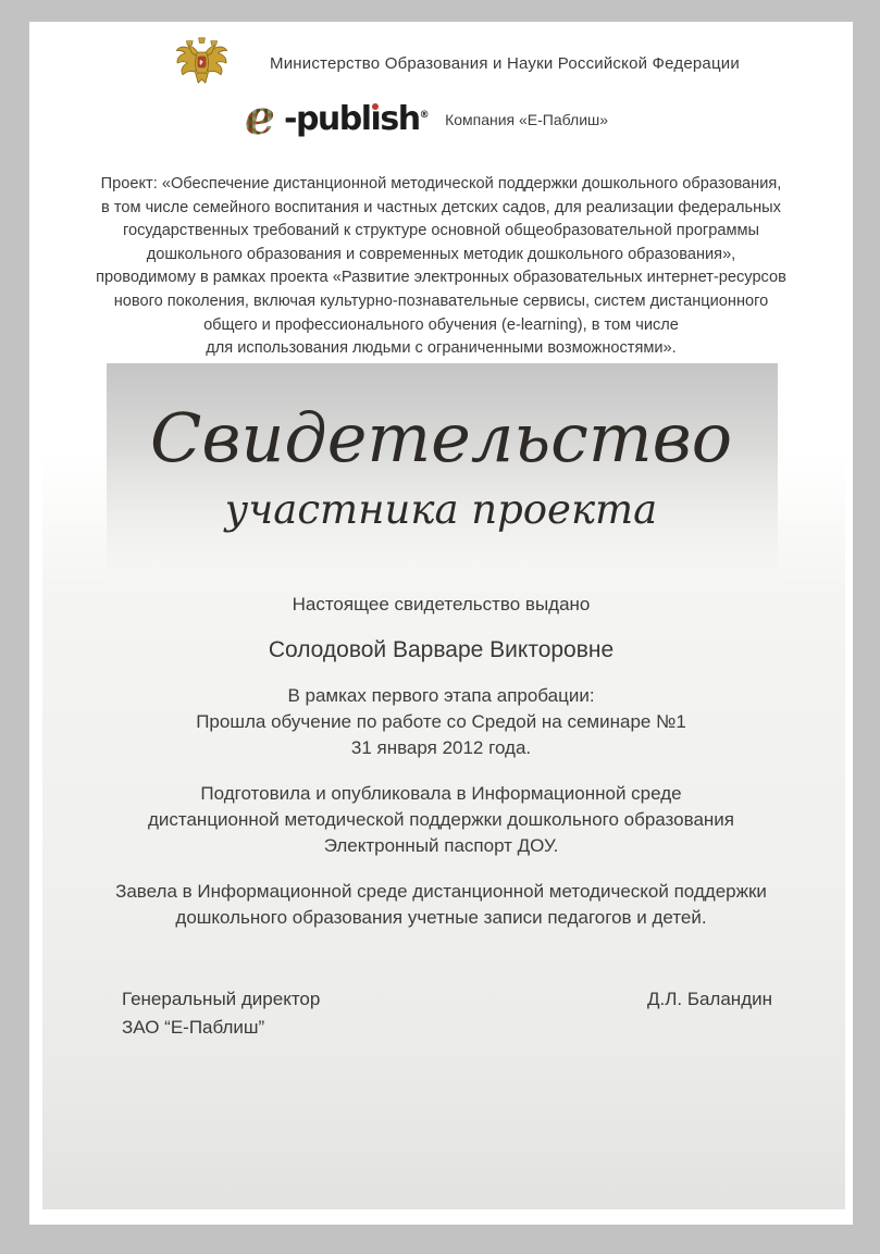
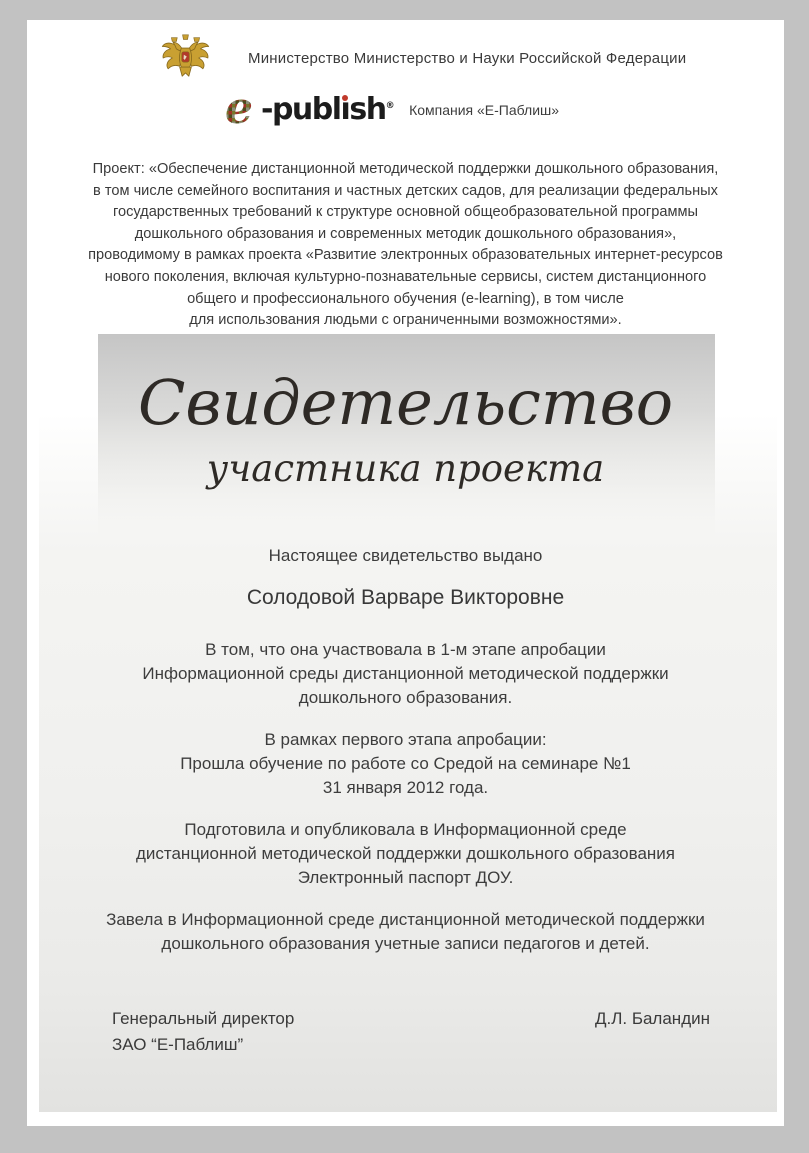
- Министерство Образования и Науки Российской Федерации
+ Министерство Министерство и Науки Российской Федерации
  e
  -publısh®
  Компания «Е-Паблиш»
  Проект: «Обеспечение дистанционной методической поддержки дошкольного образования,
  в том числе семейного воспитания и частных детских садов, для реализации федеральных
  государственных требований к структуре основной общеобразовательной программы
  дошкольного образования и современных методик дошкольного образования»,
  проводимому в рамках проекта «Развитие электронных образовательных интернет-ресурсов
  нового поколения, включая культурно-познавательные сервисы, систем дистанционного
  общего и профессионального обучения (e-learning), в том числе
  для использования людьми с ограниченными возможностями».
  Свидетельство
  участника проекта
  Настоящее свидетельство выдано
  Солодовой Варваре Викторовне
+ В том, что она участвовала в 1-м этапе апробации
+ Информационной среды дистанционной методической поддержки
+ дошкольного образования.
  В рамках первого этапа апробации:
  Прошла обучение по работе со Средой на семинаре №1
  31 января 2012 года.
  Подготовила и опубликовала в Информационной среде
  дистанционной методической поддержки дошкольного образования
  Электронный паспорт ДОУ.
  Завела в Информационной среде дистанционной методической поддержки
  дошкольного образования учетные записи педагогов и детей.
  Генеральный директор
  ЗАО “Е-Паблиш”
  Д.Л. Баландин
